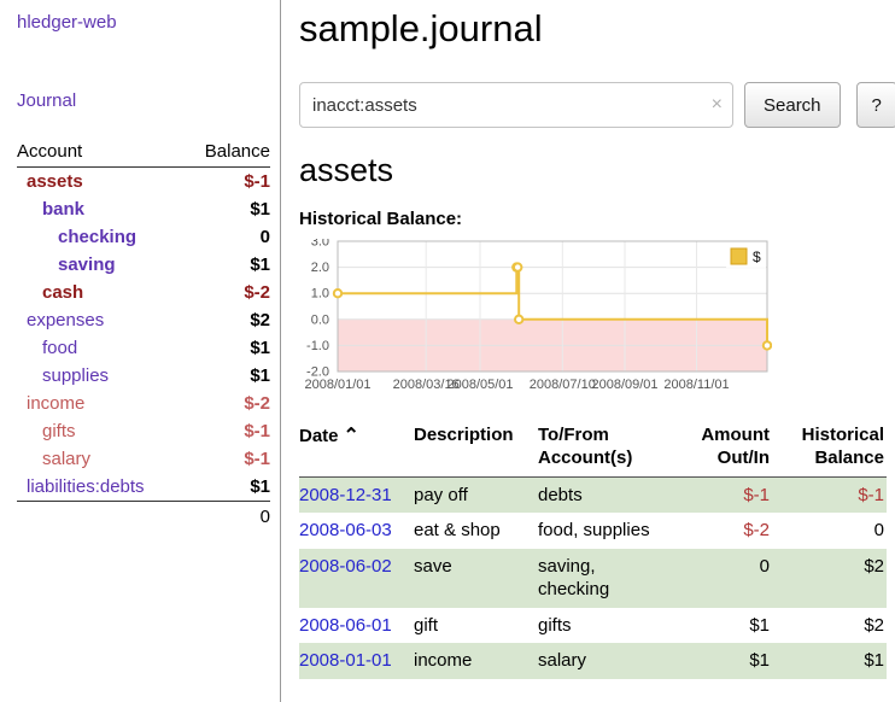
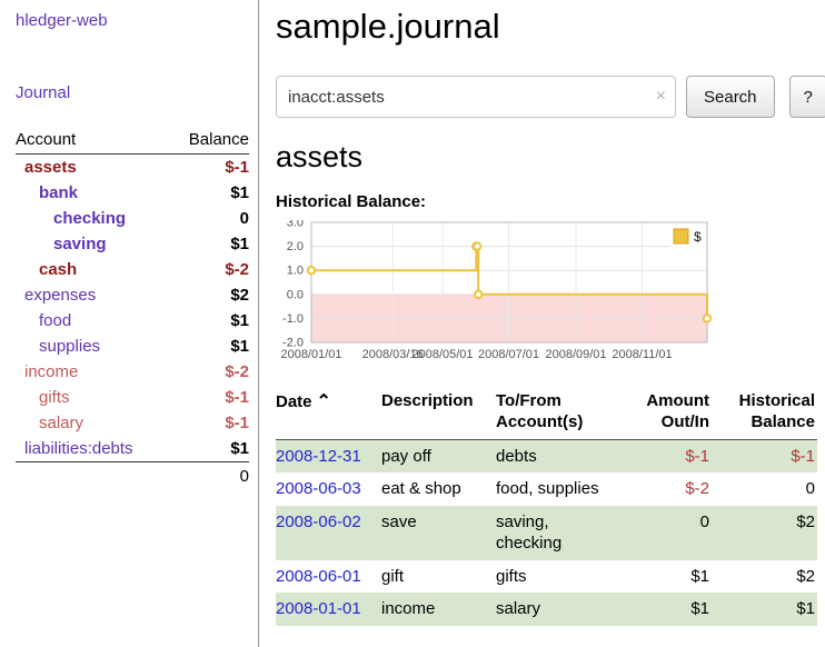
  hledger-web
  Journal
  Account	Balance
  assets	$-1
  bank	$1
  checking	0
  saving	$1
  cash	$-2
  expenses	$2
  food	$1
  supplies	$1
  income	$-2
  gifts	$-1
  salary	$-1
  liabilities:debts	$1
  	0
  sample.journal
  inacct:assets
  ×
  Search
  ?
  assets
  Historical Balance:
  3.0
  2.0
  1.0
  0.0
  -1.0
  -2.0
  2008/01/01
  2008/03/16
  2008/05/01
- 2008/07/10
+ 2008/07/01
  2008/09/01
  2008/11/01
  $
  Date ⌃	Description	To/From Account(s)	Amount Out/In	Historical Balance
  2008-12-31	pay off	debts	$-1	$-1
  2008-06-03	eat & shop	food, supplies	$-2	0
  2008-06-02	save	saving, checking	0	$2
  2008-06-01	gift	gifts	$1	$2
  2008-01-01	income	salary	$1	$1
